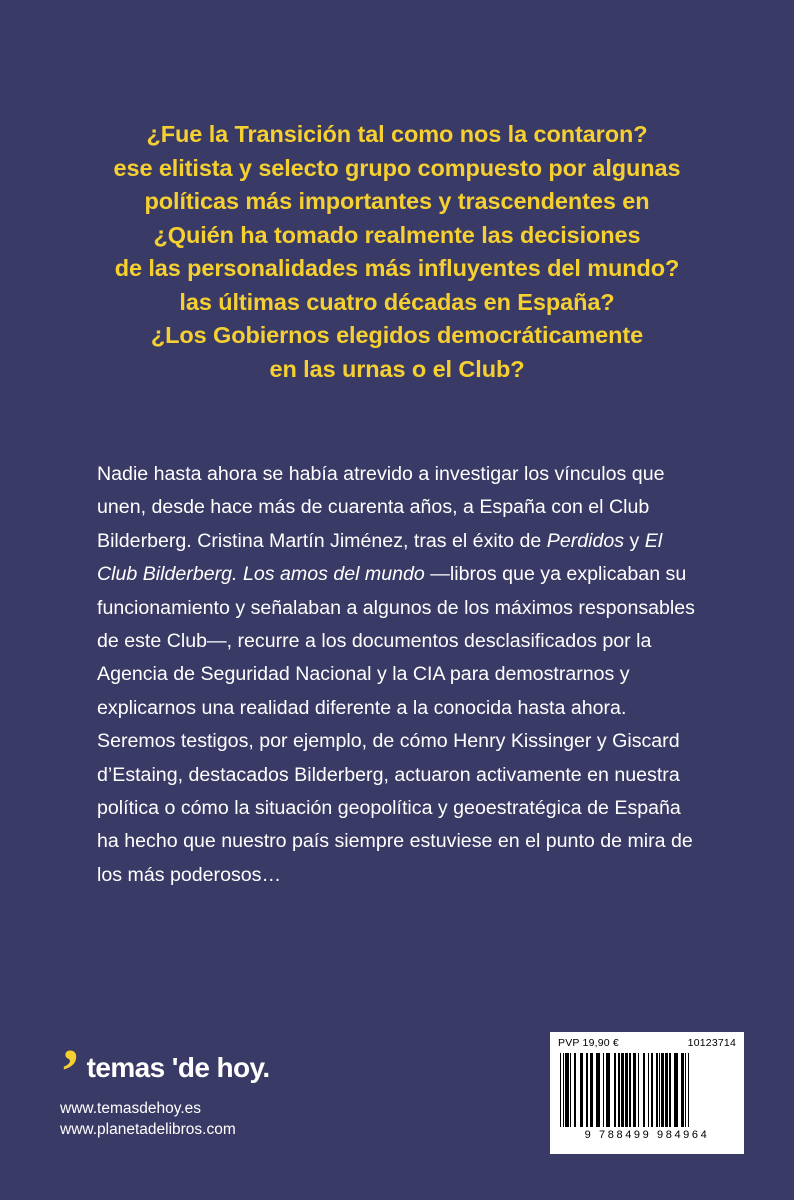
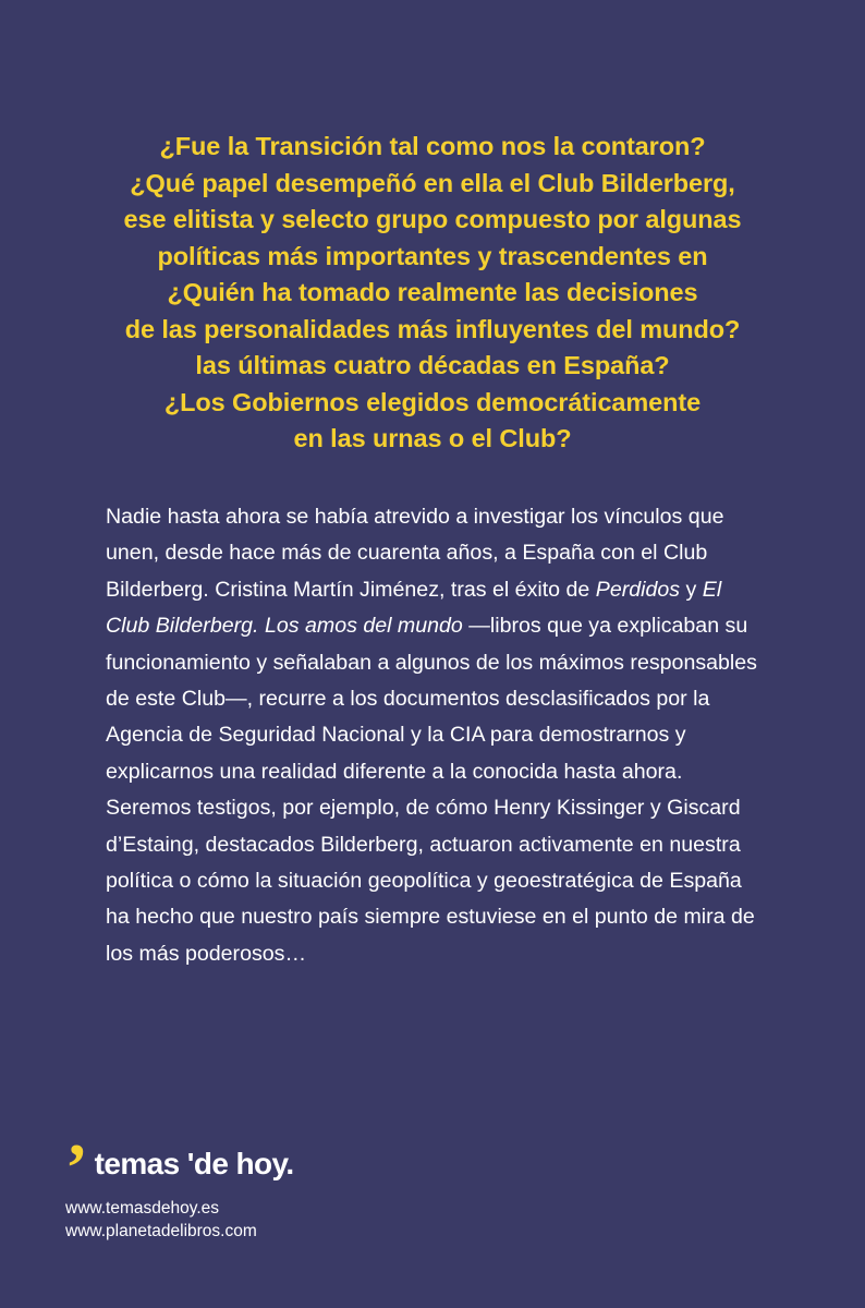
  ¿Fue la Transición tal como nos la contaron?
+ ¿Qué papel desempeñó en ella el Club Bilderberg,
  ese elitista y selecto grupo compuesto por algunas
  políticas más importantes y trascendentes en
  ¿Quién ha tomado realmente las decisiones
  de las personalidades más influyentes del mundo?
  las últimas cuatro décadas en España?
  ¿Los Gobiernos elegidos democráticamente
  en las urnas o el Club?
  Nadie hasta ahora se había atrevido a investigar los vínculos que unen, desde hace más de cuarenta años, a España con el Club Bilderberg. Cristina Martín Jiménez, tras el éxito de Perdidos y El Club Bilderberg. Los amos del mundo —libros que ya explicaban su funcionamiento y señalaban a algunos de los máximos responsables de este Club—, recurre a los documentos desclasificados por la Agencia de Seguridad Nacional y la CIA para demostrarnos y explicarnos una realidad diferente a la conocida hasta ahora. Seremos testigos, por ejemplo, de cómo Henry Kissinger y Giscard d’Estaing, destacados Bilderberg, actuaron activamente en nuestra política o cómo la situación geopolítica y geoestratégica de España ha hecho que nuestro país siempre estuviese en el punto de mira de los más poderosos…
  ’
  temas 'de hoy.
  www.temasdehoy.es
  www.planetadelibros.com
- PVP 19,90 €
- 10123714
- 9 788499 984964
